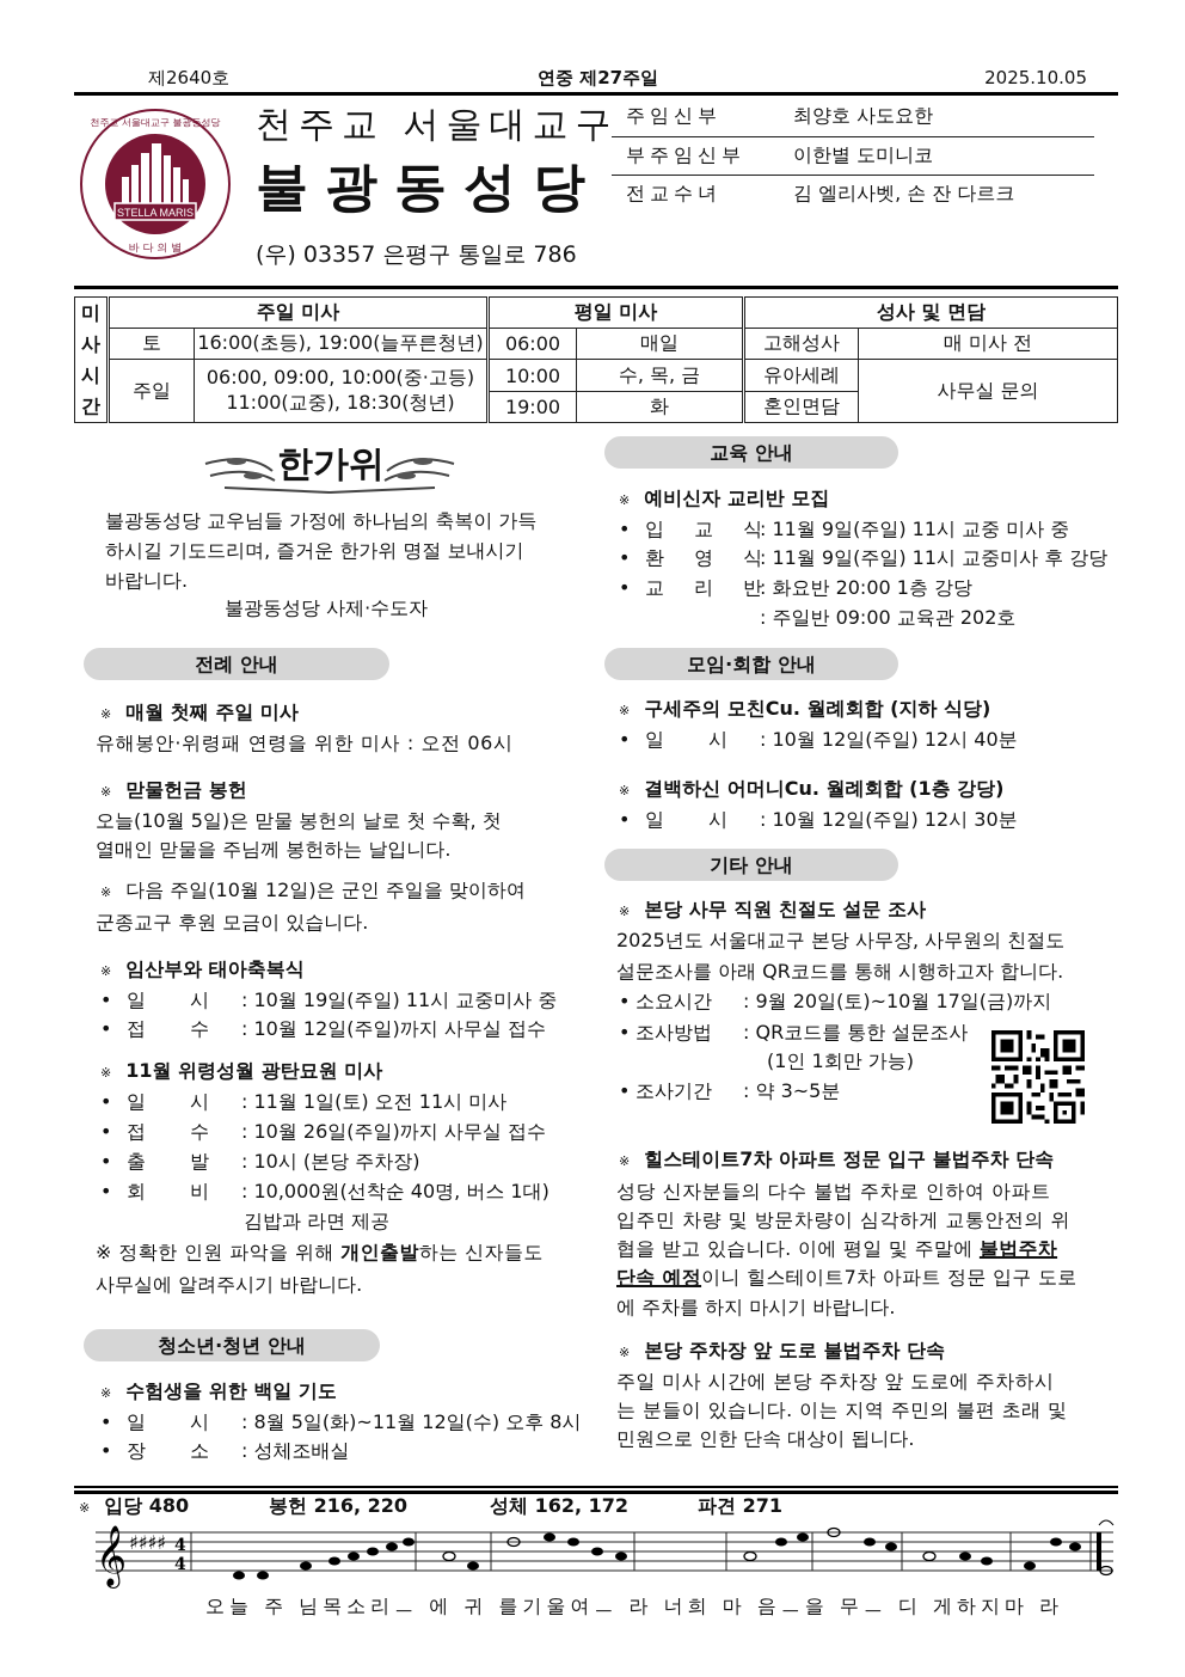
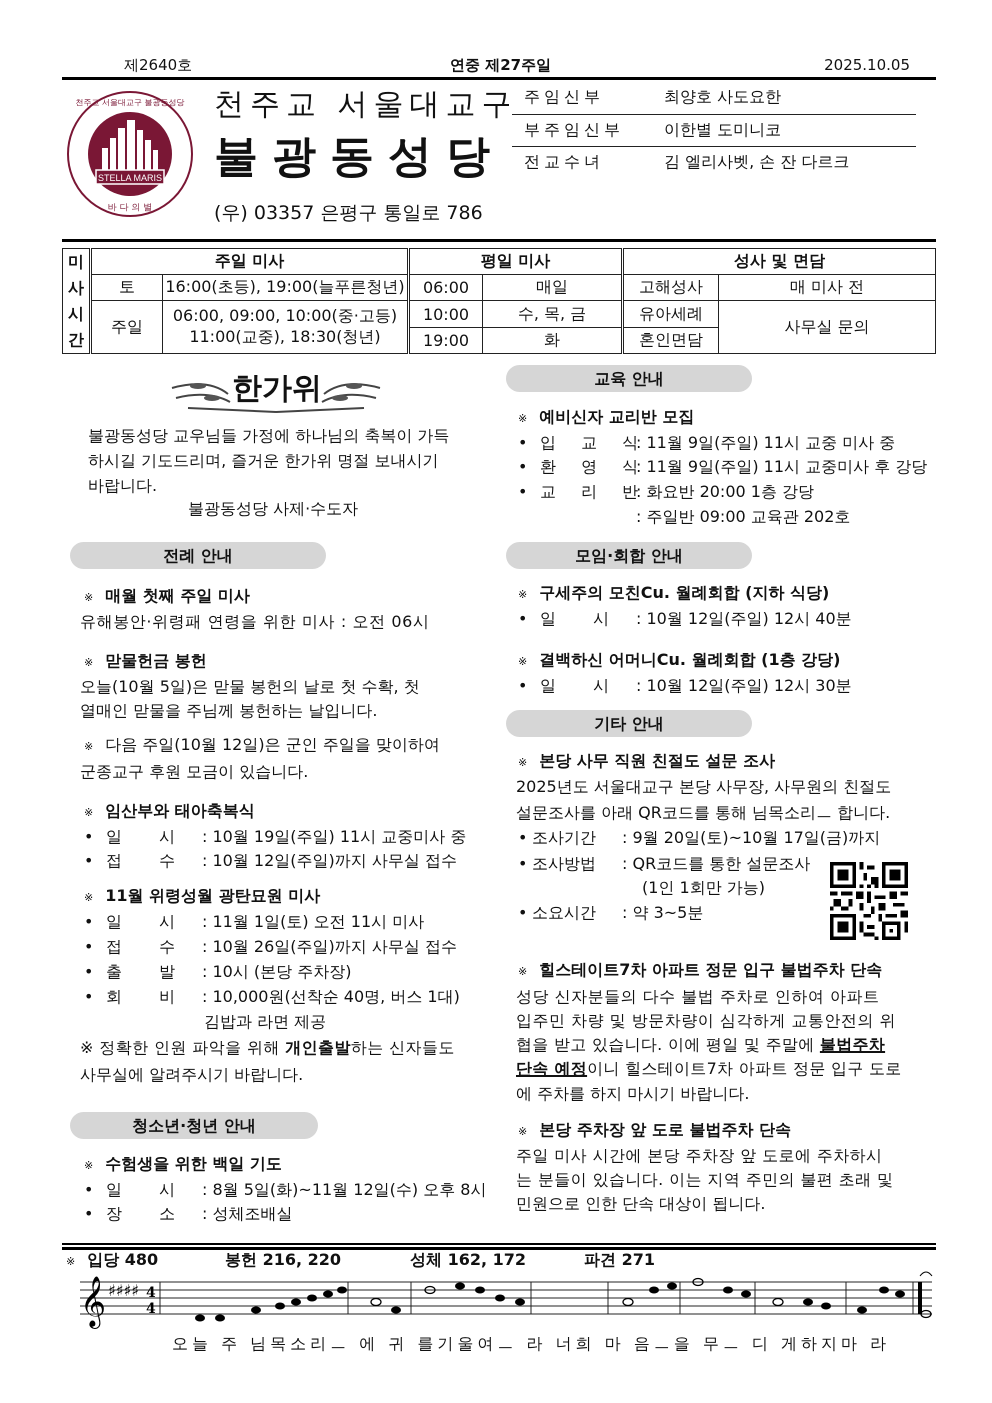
  제2640호
  연중 제27주일
  2025.10.05
  STELLA MARIS
  바 다 의 별
  천주교 서울대교구 불광동성당
  천주교 서울대교구
  불광동성당
  (우) 03357 은평구 통일로 786
  주임신부
  최양호 사도요한
  부주임신부
  이한별 도미니코
  전교수녀
  김 엘리사벳, 손 잔 다르크
  미사시간	주일 미사	평일 미사	성사 및 면담
  토	16:00(초등), 19:00(늘푸른청년)	06:00	매일	고해성사	매 미사 전
  주일	06:00, 09:00, 10:00(중·고등) 11:00(교중), 18:30(청년)	10:00	수, 목, 금	유아세례	사무실 문의
  19:00	화	혼인면담
  한가위
  불광동성당 교우님들 가정에 하나님의 축복이 가득
  하시길 기도드리며, 즐거운 한가위 명절 보내시기
  바랍니다.
  불광동성당 사제·수도자
  전례 안내
  ※ 매월 첫째 주일 미사
  유해봉안·위령패 연령을 위한 미사 : 오전 06시
  ※ 맏물헌금 봉헌
  오늘(10월 5일)은 맏물 봉헌의 날로 첫 수확, 첫
  열매인 맏물을 주님께 봉헌하는 날입니다.
  ※ 다음 주일(10월 12일)은 군인 주일을 맞이하여
  군종교구 후원 모금이 있습니다.
  ※ 임산부와 태아축복식
  • 일 시 : 10월 19일(주일) 11시 교중미사 중
  • 접 수 : 10월 12일(주일)까지 사무실 접수
  ※ 11월 위령성월 광탄묘원 미사
  • 일 시 : 11월 1일(토) 오전 11시 미사
  • 접 수 : 10월 26일(주일)까지 사무실 접수
  • 출 발 : 10시 (본당 주차장)
  • 회 비 : 10,000원(선착순 40명, 버스 1대)
  김밥과 라면 제공
  ※ 정확한 인원 파악을 위해 개인출발하는 신자들도
  사무실에 알려주시기 바랍니다.
  청소년·청년 안내
  ※ 수험생을 위한 백일 기도
  • 일 시 : 8월 5일(화)~11월 12일(수) 오후 8시
  • 장 소 : 성체조배실
  교육 안내
  ※ 예비신자 교리반 모집
  • 입 교 식: 11월 9일(주일) 11시 교중 미사 중
  • 환 영 식: 11월 9일(주일) 11시 교중미사 후 강당
  • 교 리 반: 화요반 20:00 1층 강당
  : 주일반 09:00 교육관 202호
  모임·회합 안내
  ※ 구세주의 모친Cu. 월례회합 (지하 식당)
  • 일 시 : 10월 12일(주일) 12시 40분
  ※ 결백하신 어머니Cu. 월례회합 (1층 강당)
  • 일 시 : 10월 12일(주일) 12시 30분
  기타 안내
  ※ 본당 사무 직원 친절도 설문 조사
  2025년도 서울대교구 본당 사무장, 사무원의 친절도
- 설문조사를 아래 QR코드를 통해 시행하고자 합니다.
+ 설문조사를 아래 QR코드를 통해 님목소리ㅡ 합니다.
- • 소요시간 : 9월 20일(토)~10월 17일(금)까지
+ • 조사기간 : 9월 20일(토)~10월 17일(금)까지
  • 조사방법 : QR코드를 통한 설문조사
  (1인 1회만 가능)
- • 조사기간 : 약 3~5분
+ • 소요시간 : 약 3~5분
  ※ 힐스테이트7차 아파트 정문 입구 불법주차 단속
  성당 신자분들의 다수 불법 주차로 인하여 아파트
  입주민 차량 및 방문차량이 심각하게 교통안전의 위
  협을 받고 있습니다. 이에 평일 및 주말에 불법주차
  단속 예정이니 힐스테이트7차 아파트 정문 입구 도로
  에 주차를 하지 마시기 바랍니다.
  ※ 본당 주차장 앞 도로 불법주차 단속
  주일 미사 시간에 본당 주차장 앞 도로에 주차하시
  는 분들이 있습니다. 이는 지역 주민의 불편 초래 및
  민원으로 인한 단속 대상이 됩니다.
  ※ 입당 480
  봉헌 216, 220
  성체 162, 172
  파견 271
  𝄞
  ♯♯♯♯
  4
  4
  오늘 주 님목소리ㅡ 에 귀 를기울여ㅡ 라 너희 마 음ㅡ을 무ㅡ 디 게하지마 라
